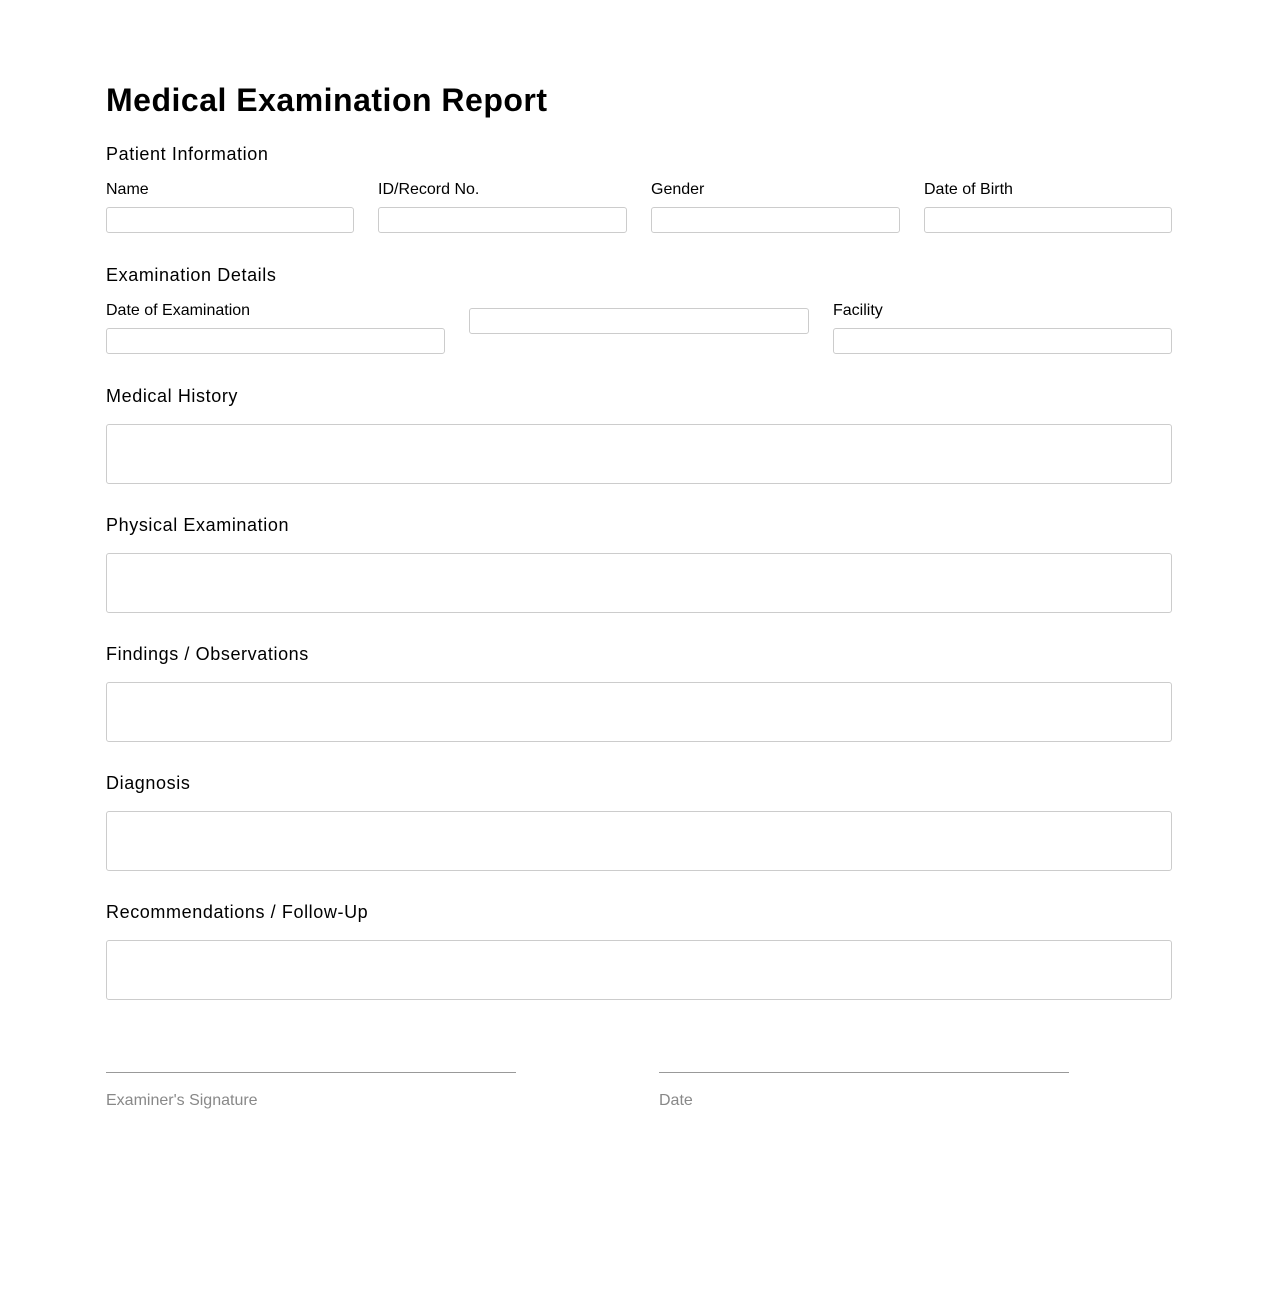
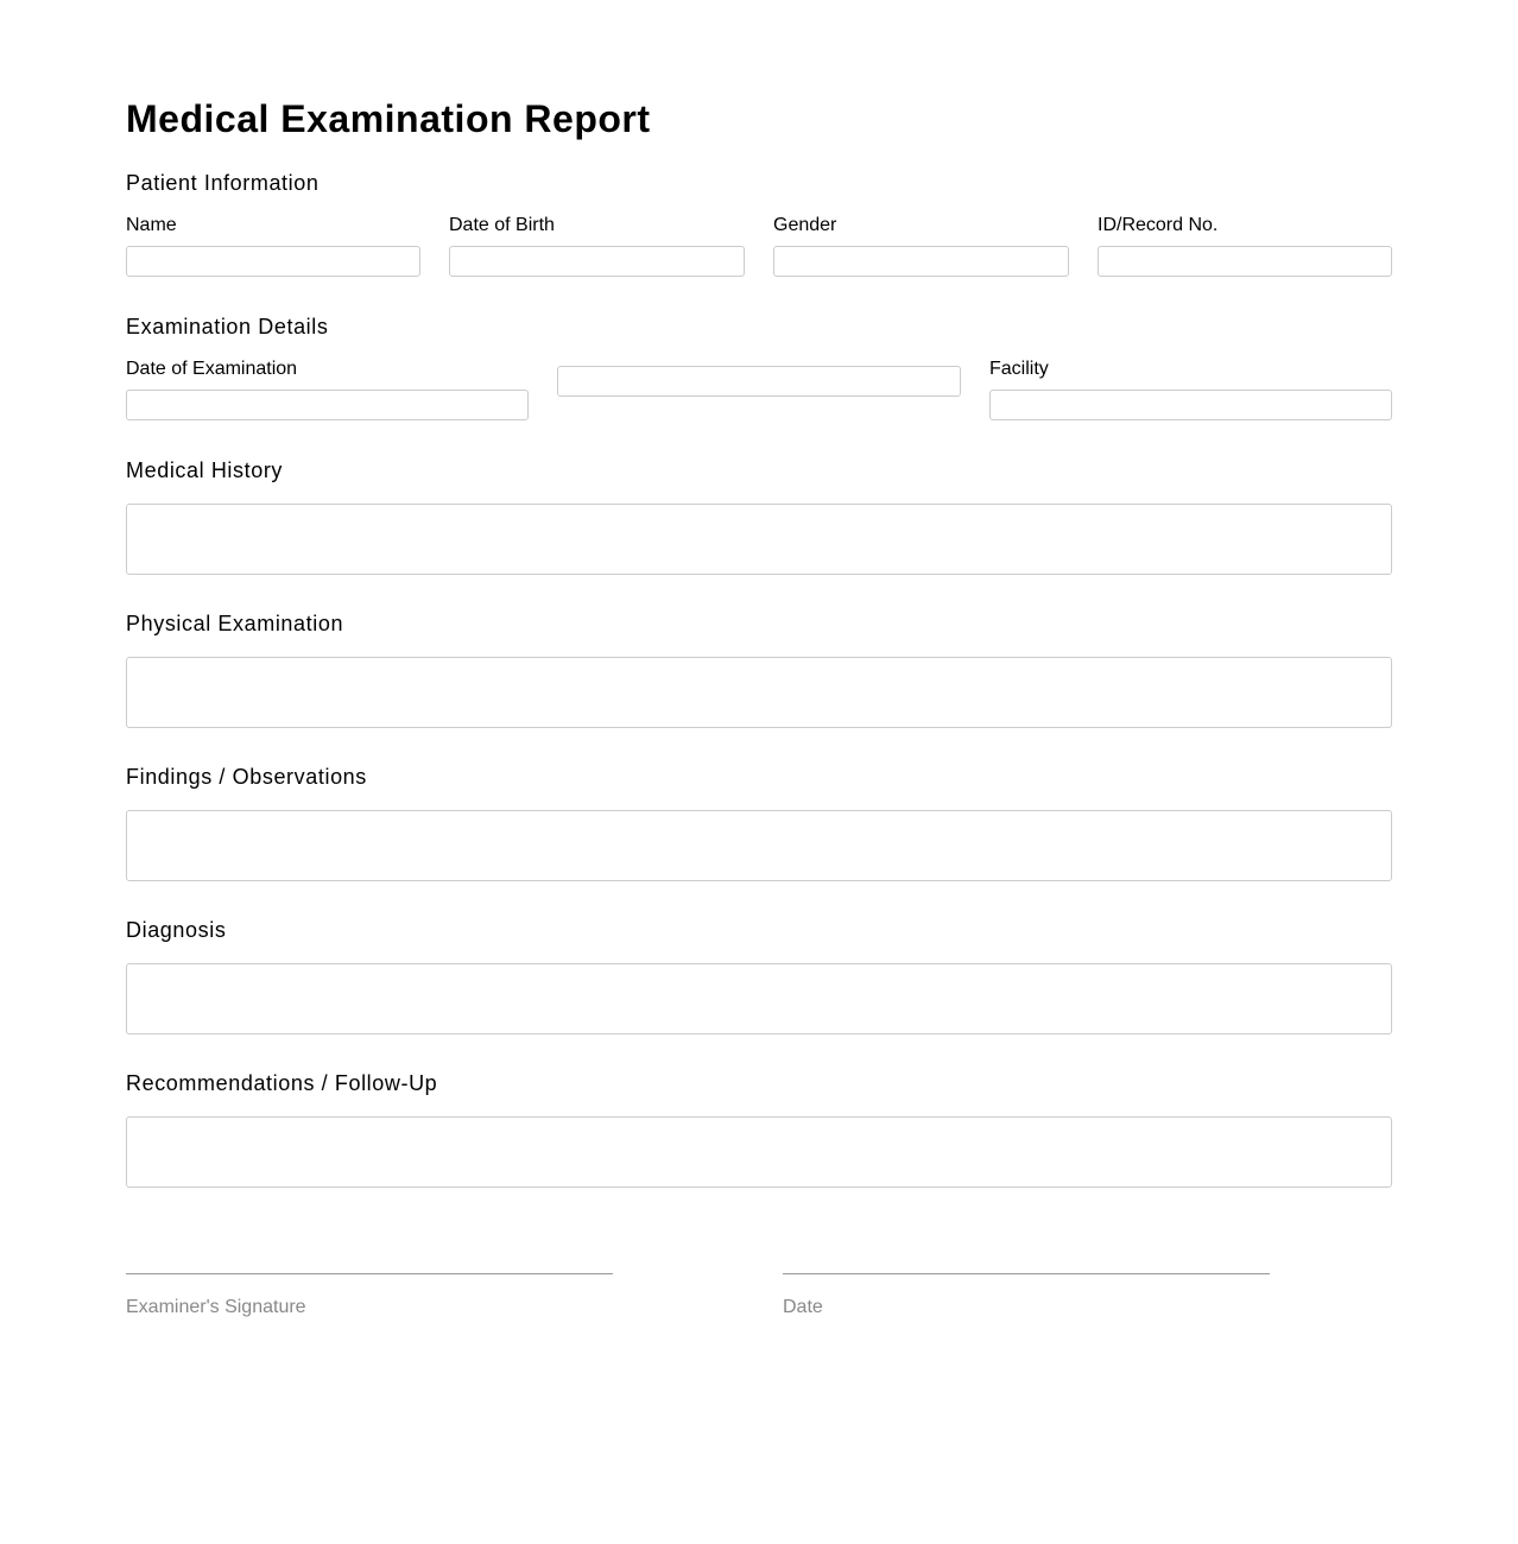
  Medical Examination Report
  Patient Information
  Name
- ID/Record No.
+ Date of Birth
  Gender
- Date of Birth
+ ID/Record No.
  Examination Details
  Date of Examination
  Facility
  Medical History
  Physical Examination
  Findings / Observations
  Diagnosis
  Recommendations / Follow-Up
  Examiner's Signature
  Date
